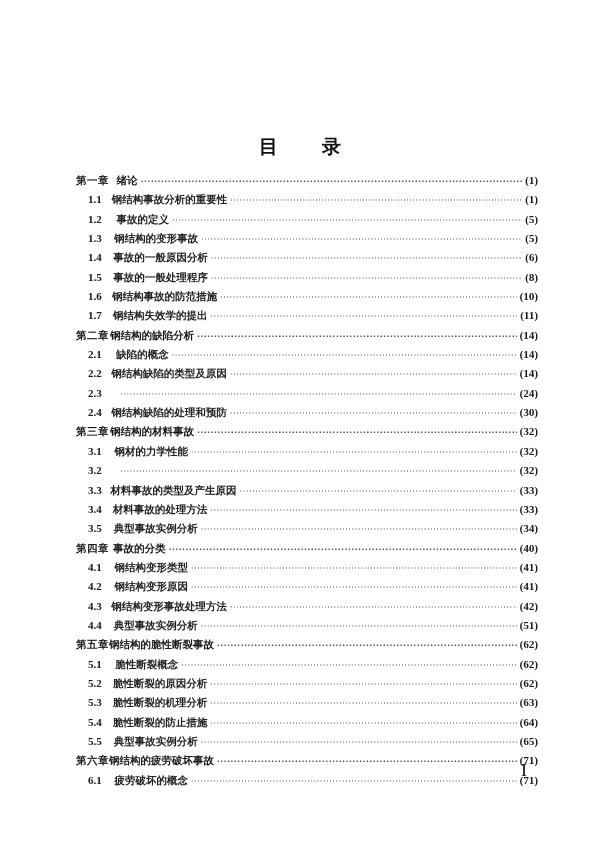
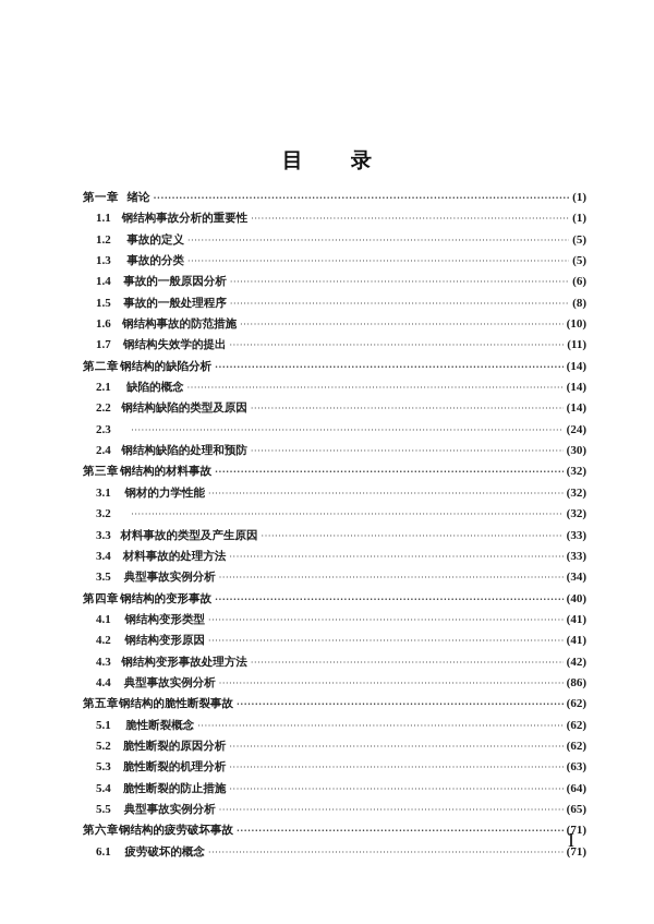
  目录
  第一章
  绪论
  (1)
  1.1
  钢结构事故分析的重要性
  (1)
  1.2
  事故的定义
  (5)
  1.3
- 钢结构的变形事故
+ 事故的分类
  (5)
  1.4
  事故的一般原因分析
  (6)
  1.5
  事故的一般处理程序
  (8)
  1.6
  钢结构事故的防范措施
  (10)
  1.7
  钢结构失效学的提出
  (11)
  第二章
  钢结构的缺陷分析
  (14)
  2.1
  缺陷的概念
  (14)
  2.2
  钢结构缺陷的类型及原因
  (14)
  2.3
  (24)
  2.4
  钢结构缺陷的处理和预防
  (30)
  第三章
  钢结构的材料事故
  (32)
  3.1
  钢材的力学性能
  (32)
  3.2
  (32)
  3.3
  材料事故的类型及产生原因
  (33)
  3.4
  材料事故的处理方法
  (33)
  3.5
  典型事故实例分析
  (34)
  第四章
- 事故的分类
+ 钢结构的变形事故
  (40)
  4.1
  钢结构变形类型
  (41)
  4.2
  钢结构变形原因
  (41)
  4.3
  钢结构变形事故处理方法
  (42)
  4.4
  典型事故实例分析
- (51)
+ (86)
  第五章
  钢结构的脆性断裂事故
  (62)
  5.1
  脆性断裂概念
  (62)
  5.2
  脆性断裂的原因分析
  (62)
  5.3
  脆性断裂的机理分析
  (63)
  5.4
  脆性断裂的防止措施
  (64)
  5.5
  典型事故实例分析
  (65)
  第六章
  钢结构的疲劳破坏事故
  (71)
  6.1
  疲劳破坏的概念
  (71)
  I
